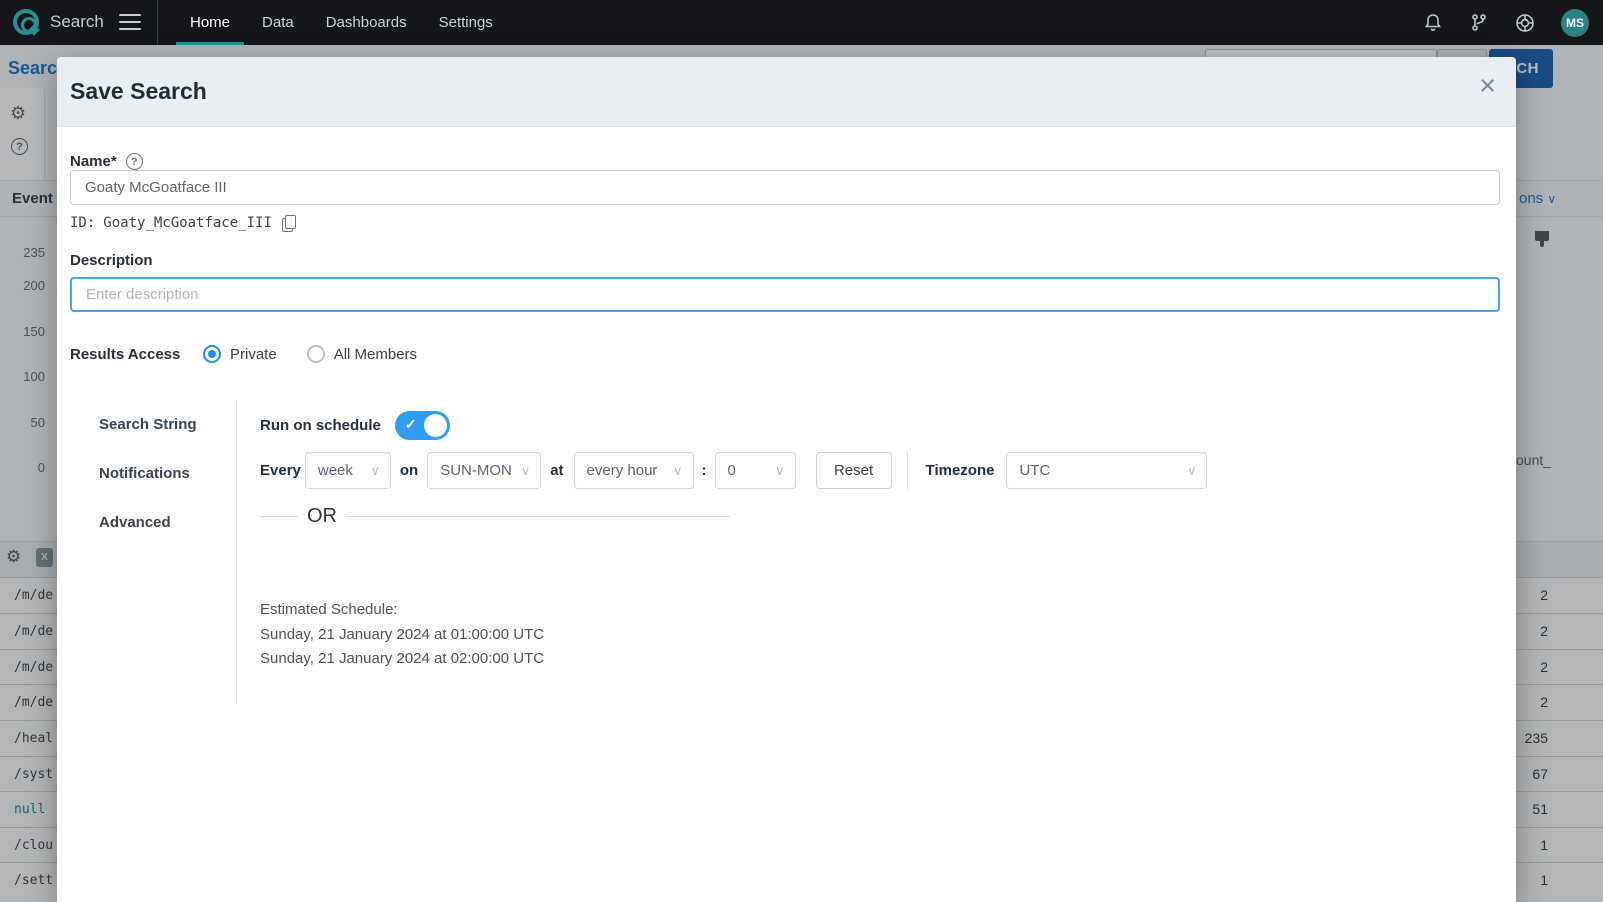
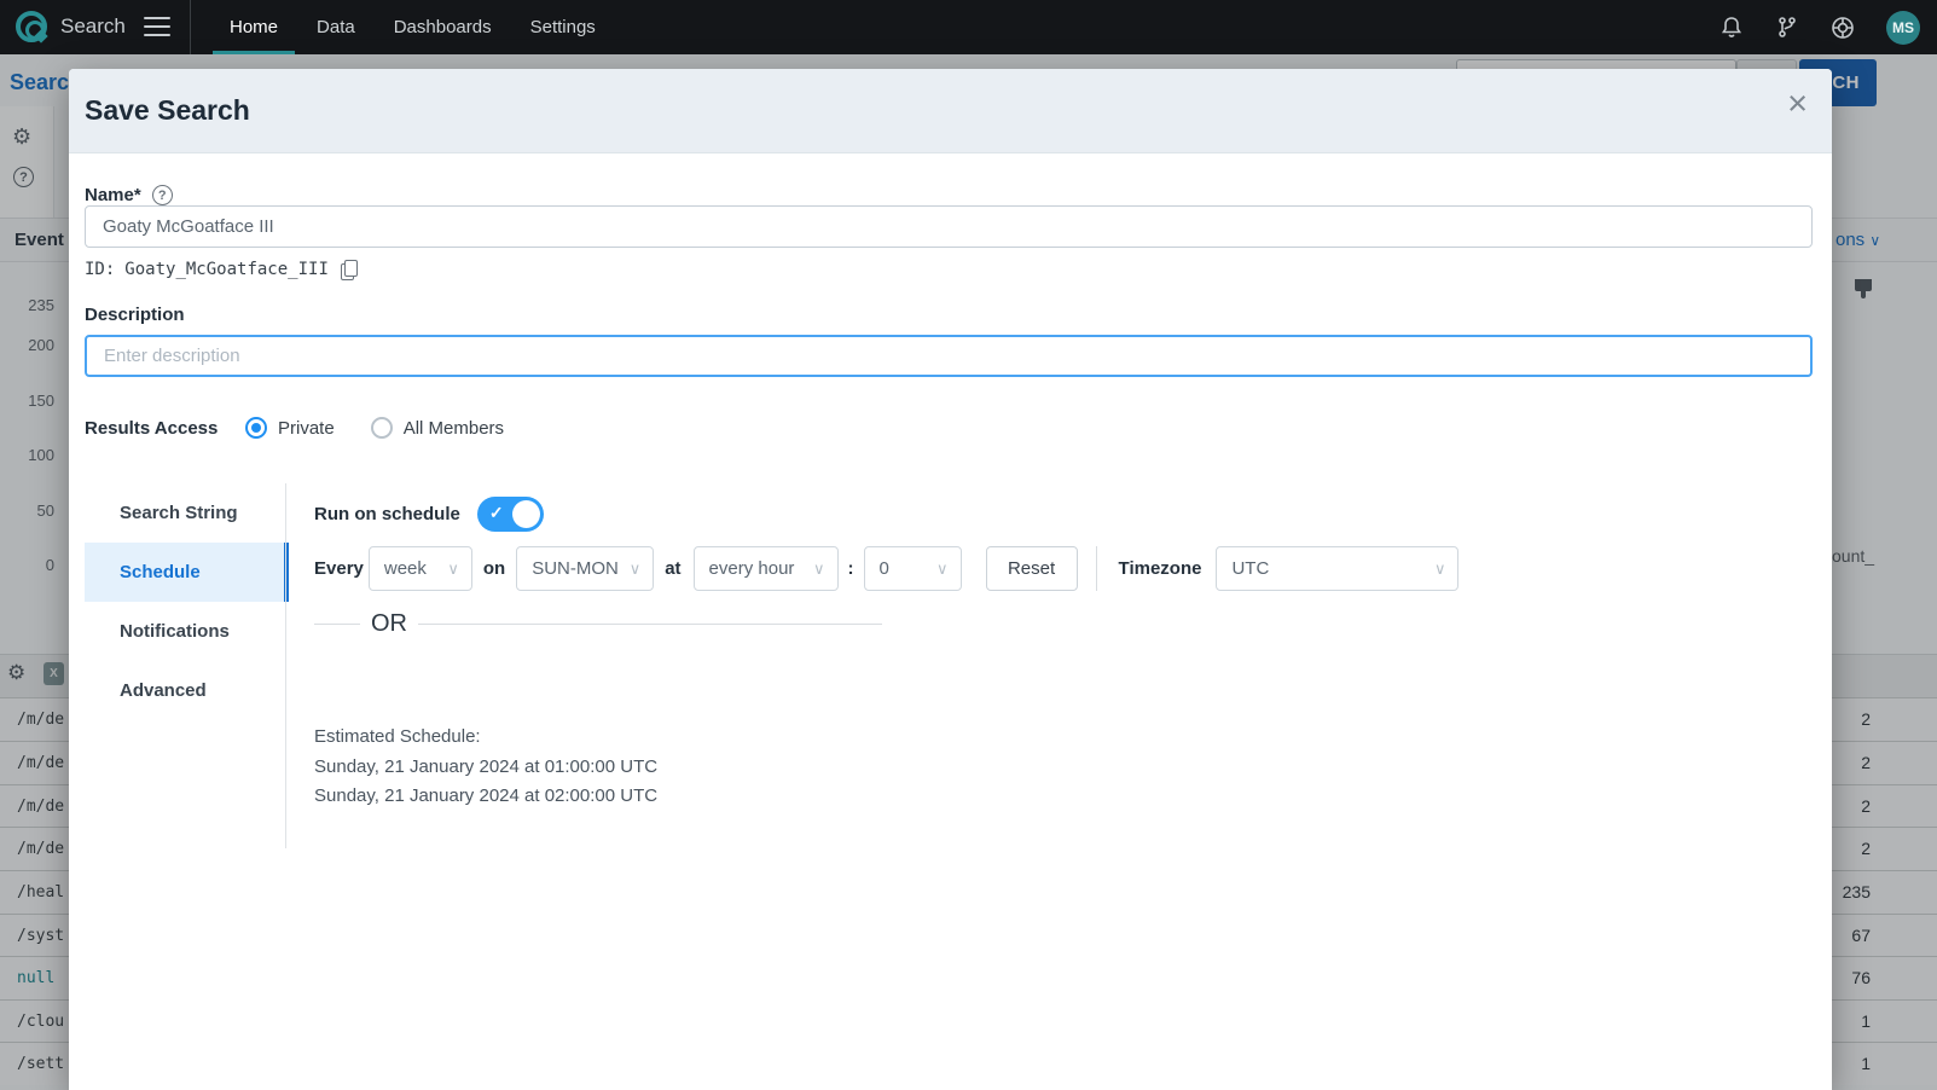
  Search
  Home
  Data
  Dashboards
  Settings
  MS
  Searc
  CH
  ⚙
  ?
  Event
  ons ∨
  235
  200
  150
  100
  50
  0
  ount_
  ⚙
  X
  /m/de
  2
  /m/de
  2
  /m/de
  2
  /m/de
  2
  /heal
  235
  /syst
  67
  null
- 51
+ 76
  /clou
  1
  /sett
  1
  Save Search
  ×
  Name*
  Goaty McGoatface III
  ID:
  Goaty_McGoatface_III
  Description
  Enter description
  Results Access
  Private
  All Members
  Search String
+ Schedule
  Notifications
  Advanced
  Run on schedule
  ✓
  Every
  week
  ∨
  on
  SUN-MON
  ∨
  at
  every hour
  ∨
  :
  0
  ∨
  Reset
  Timezone
  UTC
  ∨
  OR
  Estimated Schedule:
  Sunday, 21 January 2024 at 01:00:00 UTC
  Sunday, 21 January 2024 at 02:00:00 UTC
